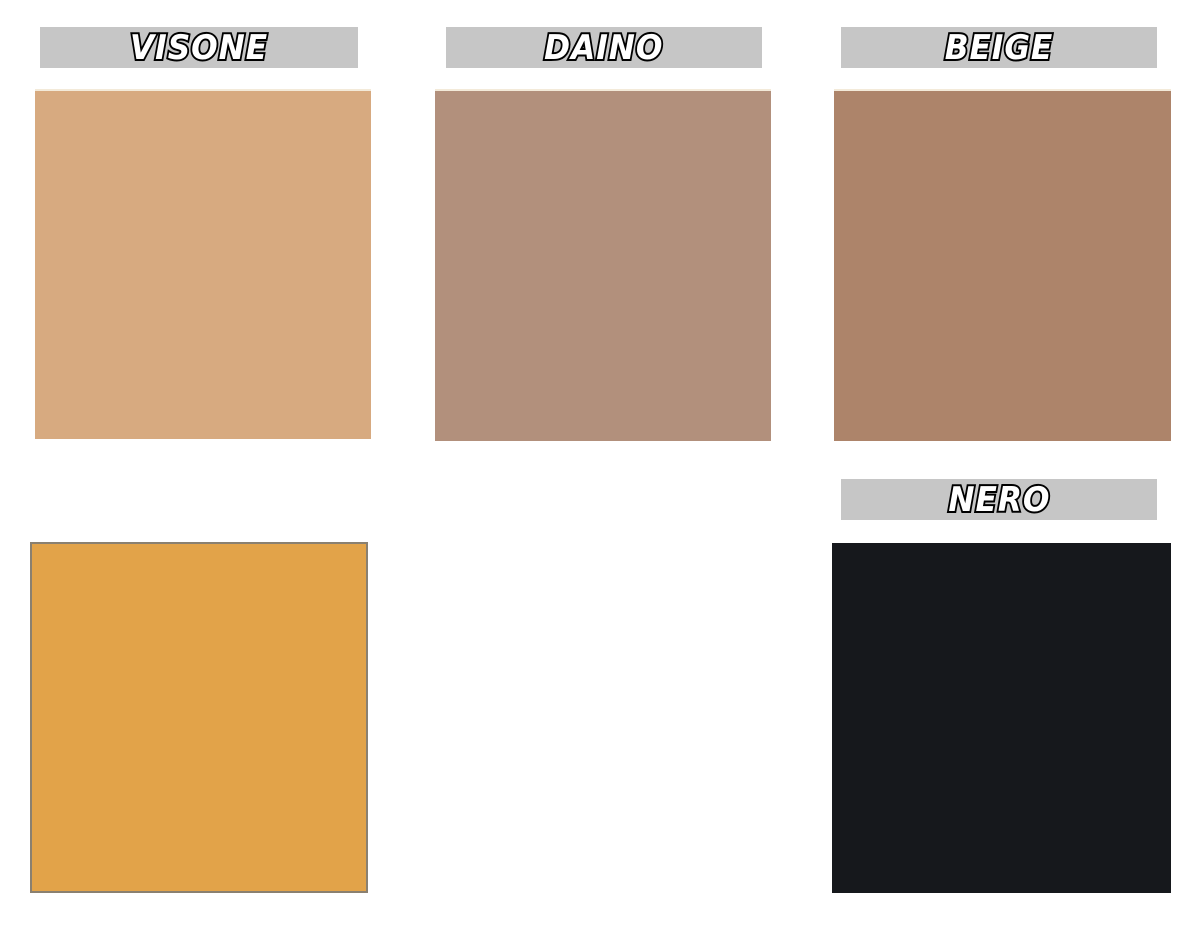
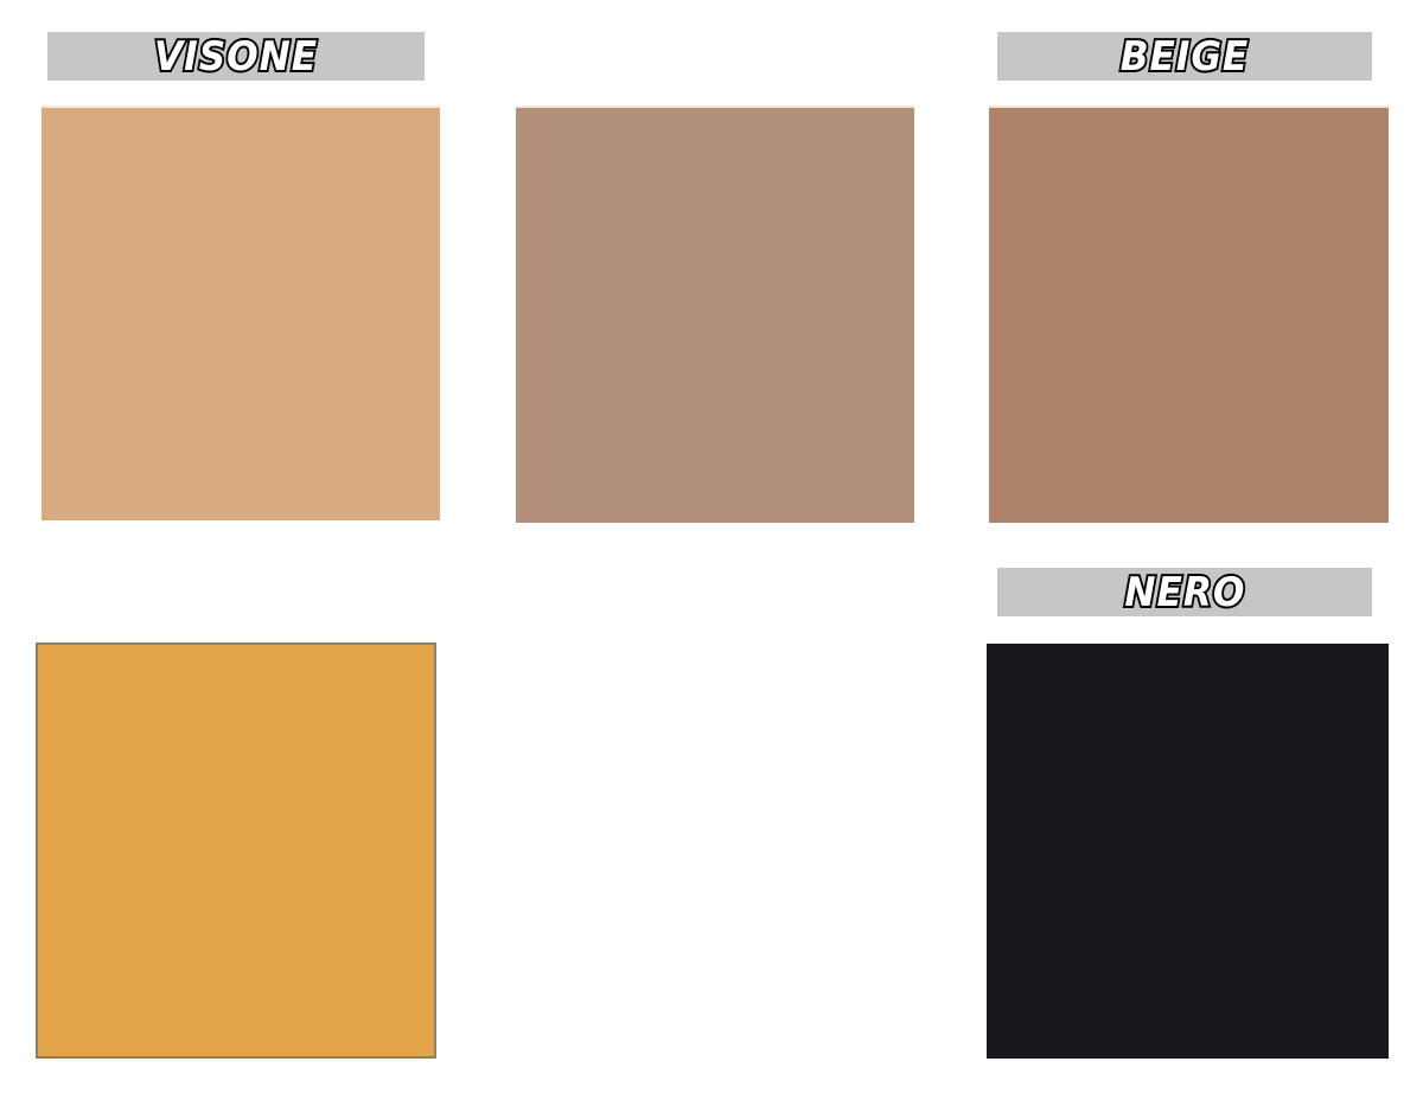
  VISONE
- DAINO
  BEIGE
  NERO
